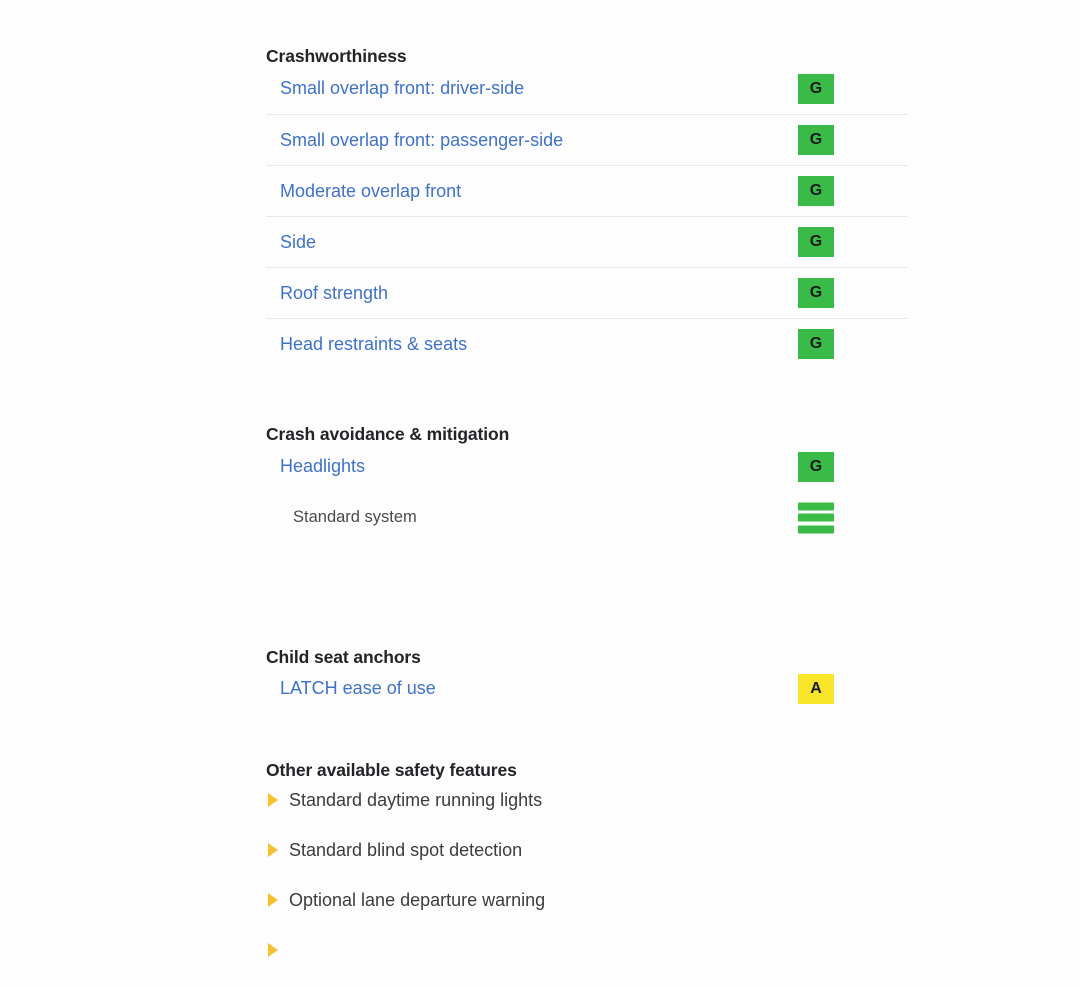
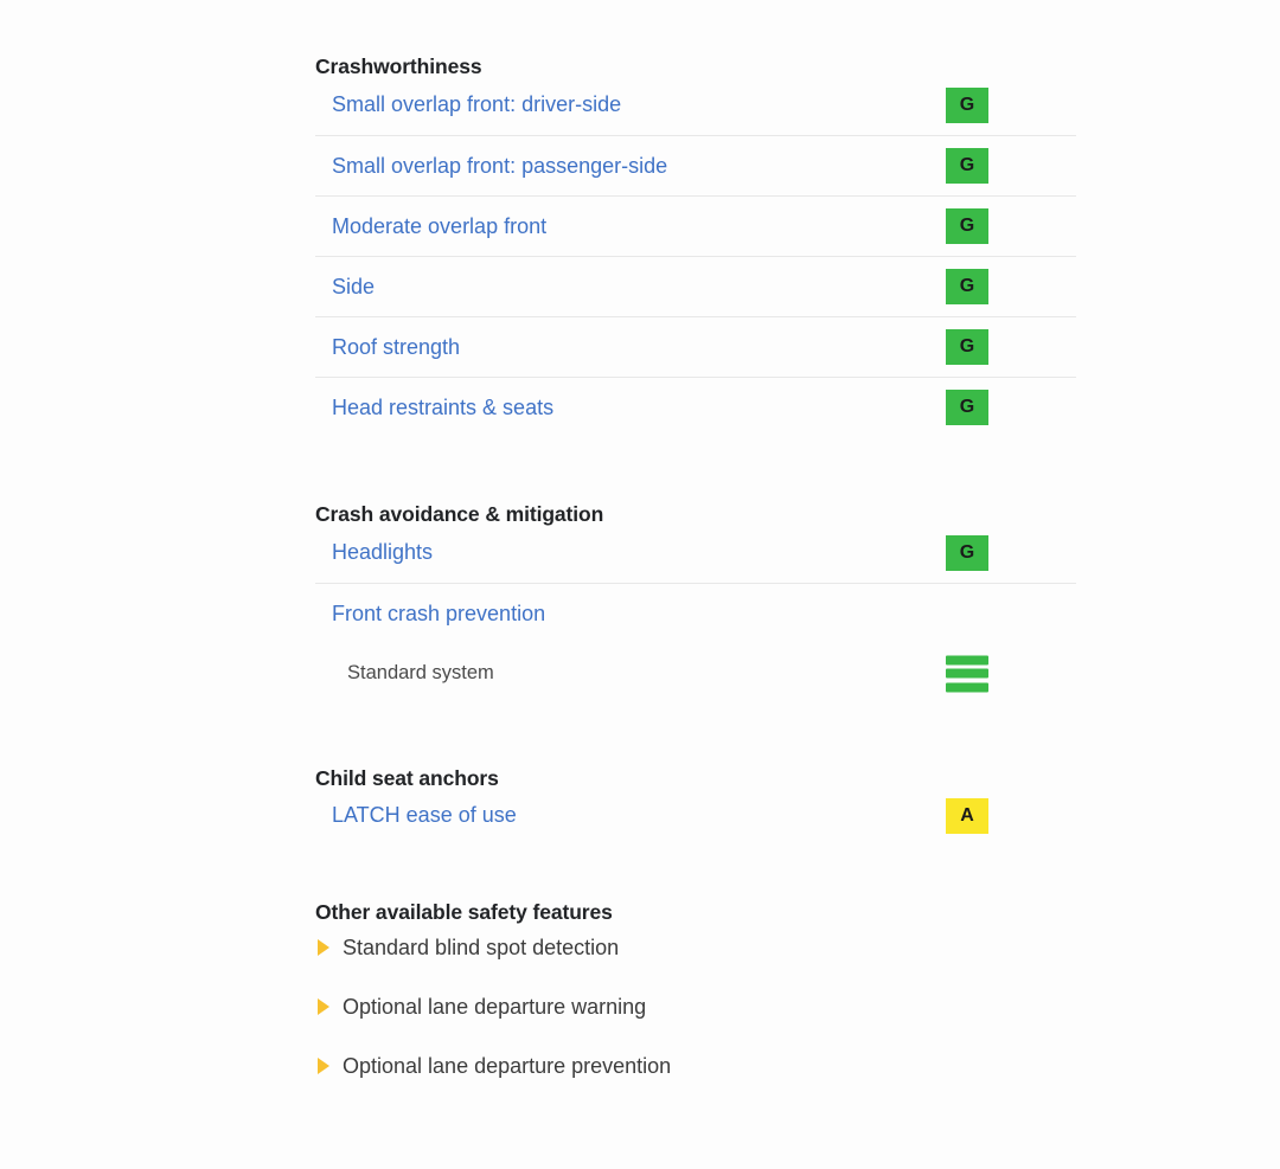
  Crashworthiness
  Small overlap front: driver-side
  G
  Small overlap front: passenger-side
  G
  Moderate overlap front
  G
  Side
  G
  Roof strength
  G
  Head restraints & seats
  G
  Crash avoidance & mitigation
  Headlights
  G
+ Front crash prevention
  Standard system
  Child seat anchors
  LATCH ease of use
  A
  Other available safety features
- Standard daytime running lights
  Standard blind spot detection
  Optional lane departure warning
+ Optional lane departure prevention
